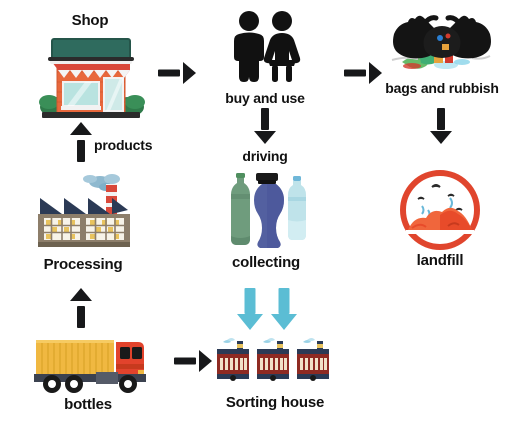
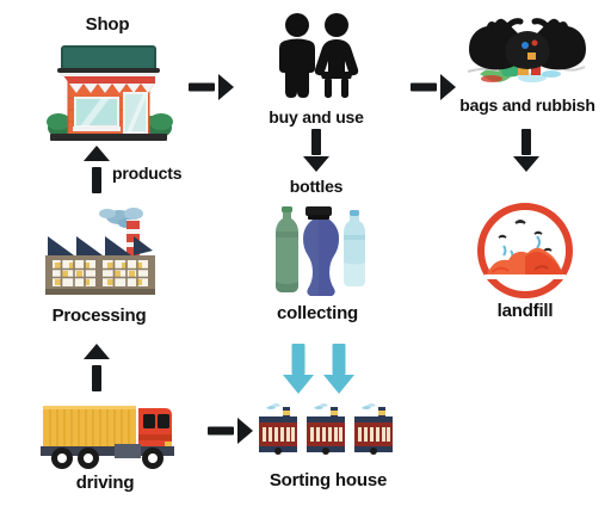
  Shop
  buy and use
  bags and rubbish
- driving
+ bottles
  products
  Processing
  collecting
  landfill
- bottles
+ driving
  Sorting house
